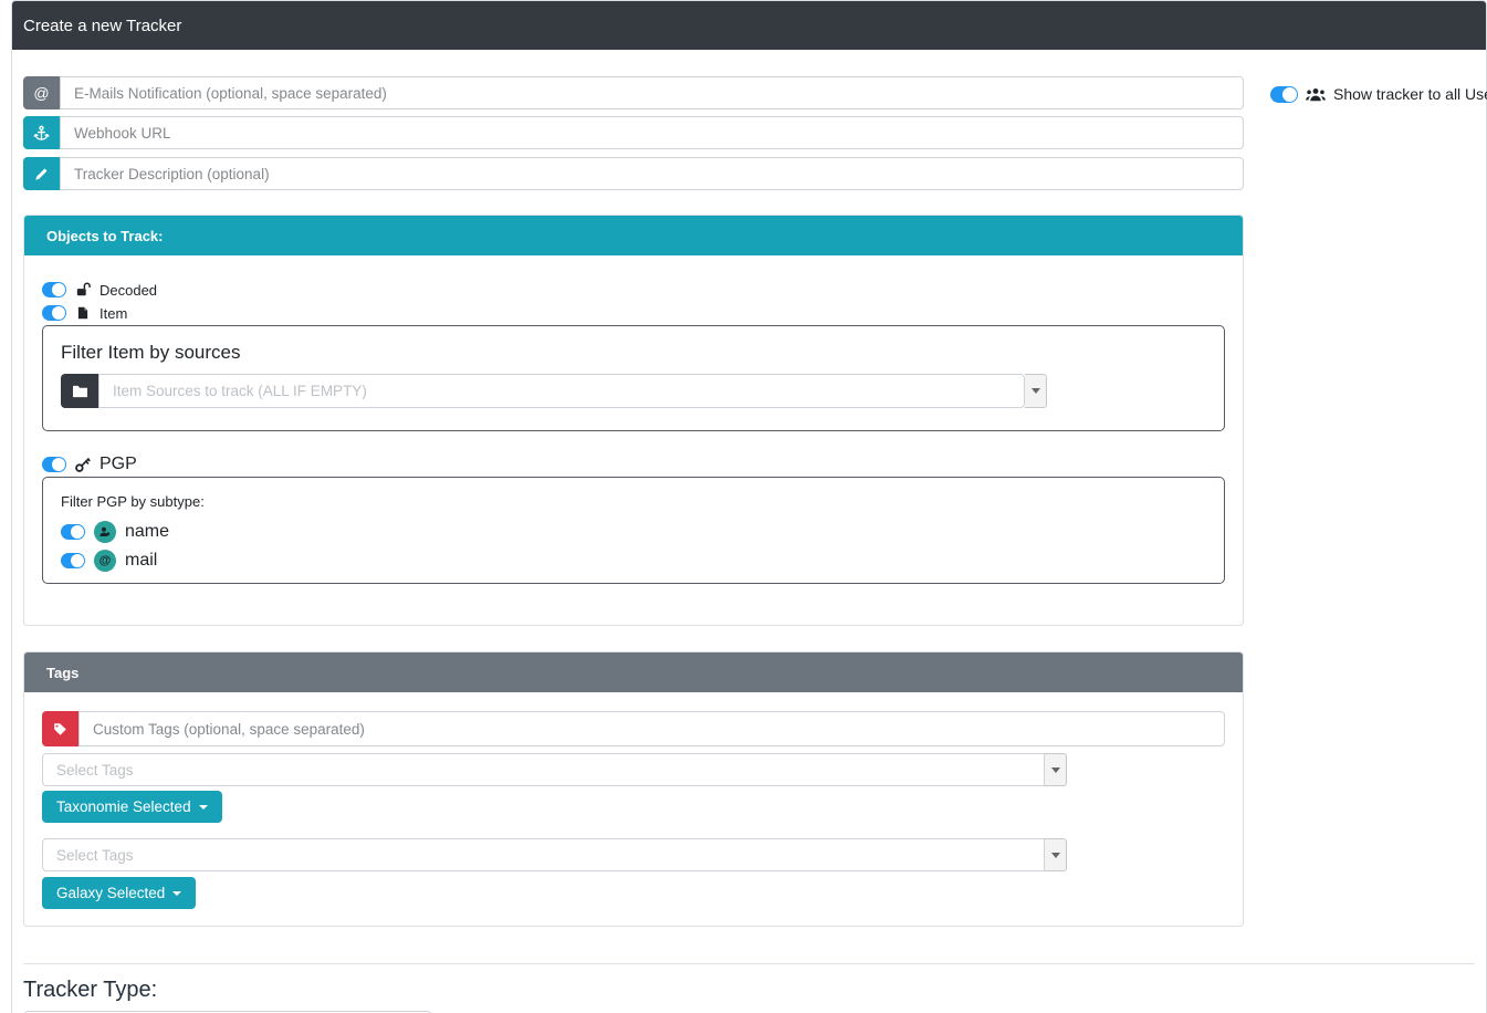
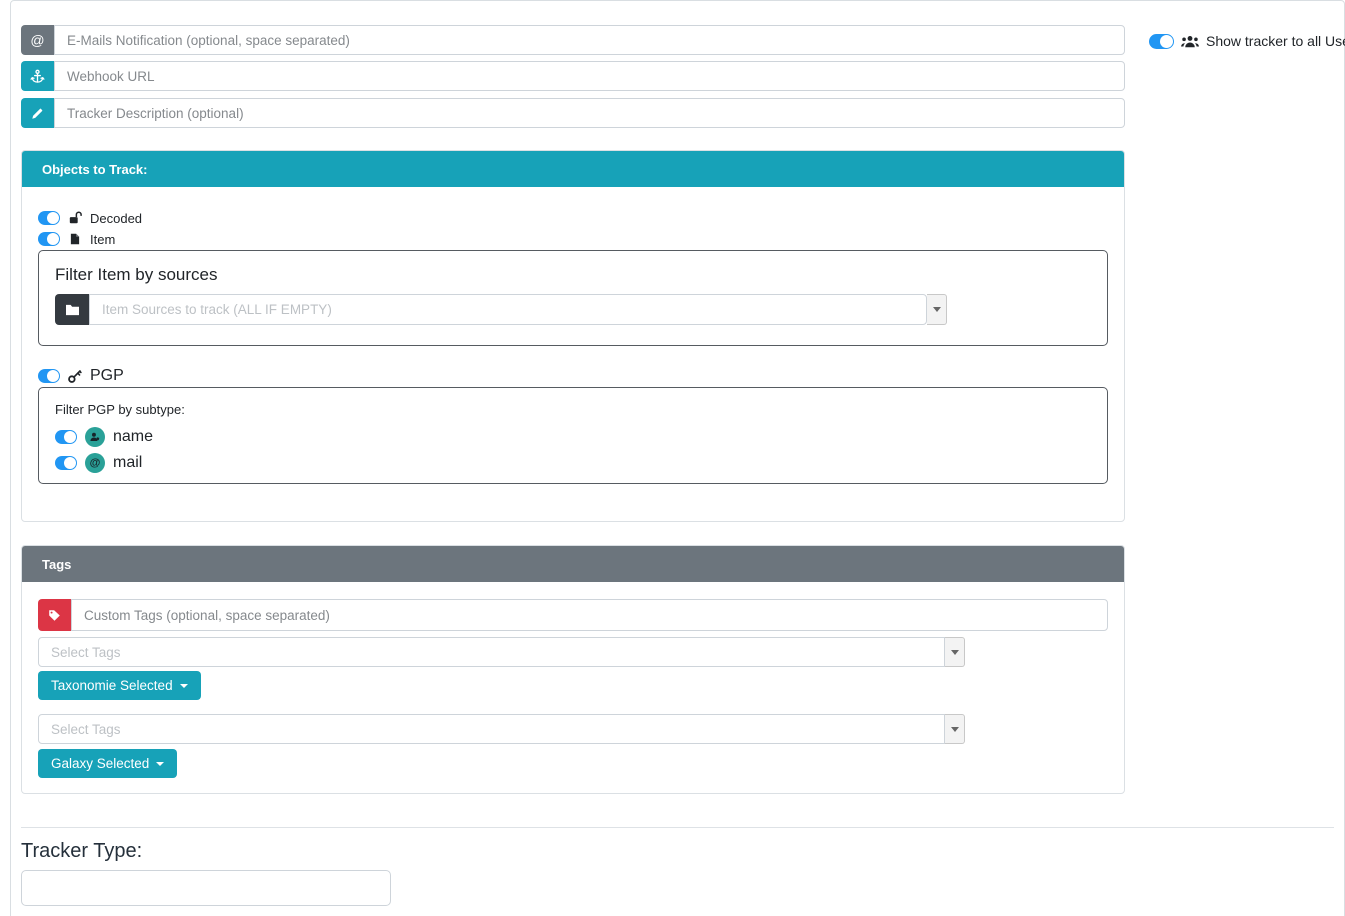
- Create a new Tracker
  @
  E-Mails Notification (optional, space separated)
  Webhook URL
  Tracker Description (optional)
  Objects to Track:
  Decoded
  Item
  Filter Item by sources
  Item Sources to track (ALL IF EMPTY)
  PGP
  Filter PGP by subtype:
  name
  @
  mail
  Tags
  Custom Tags (optional, space separated)
  Select Tags
  Taxonomie Selected
  Select Tags
  Galaxy Selected
  Show tracker to all Us
  Tracker Type:
